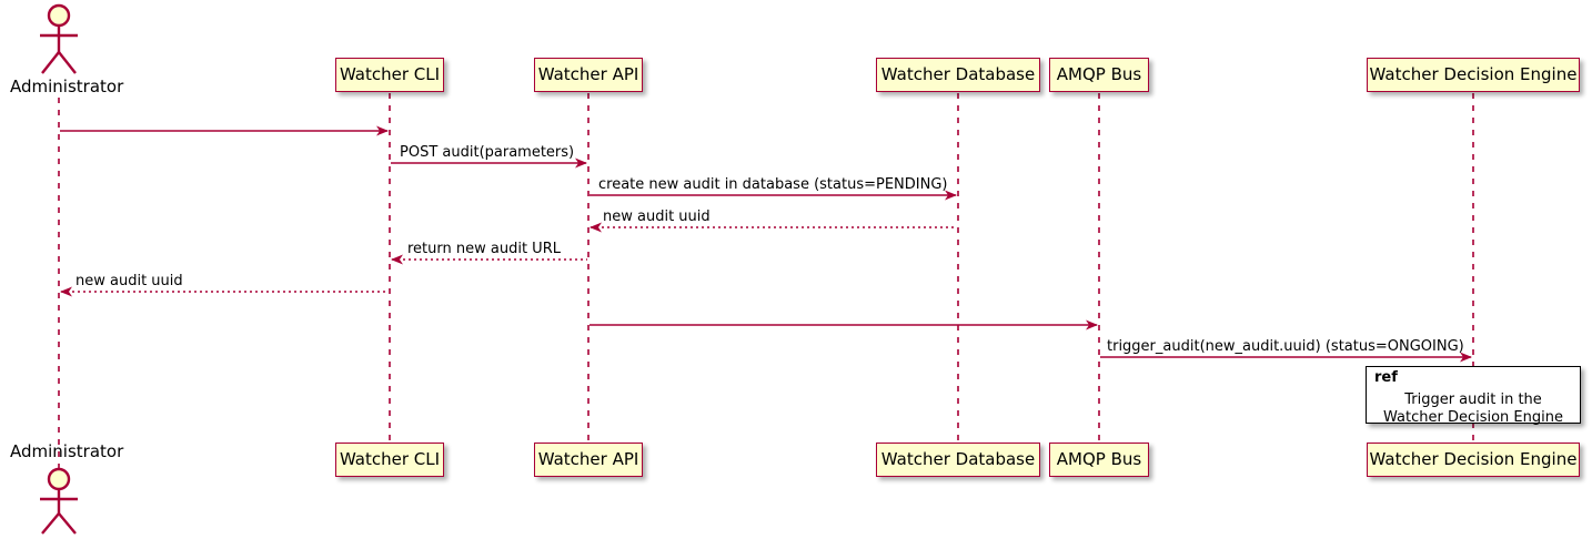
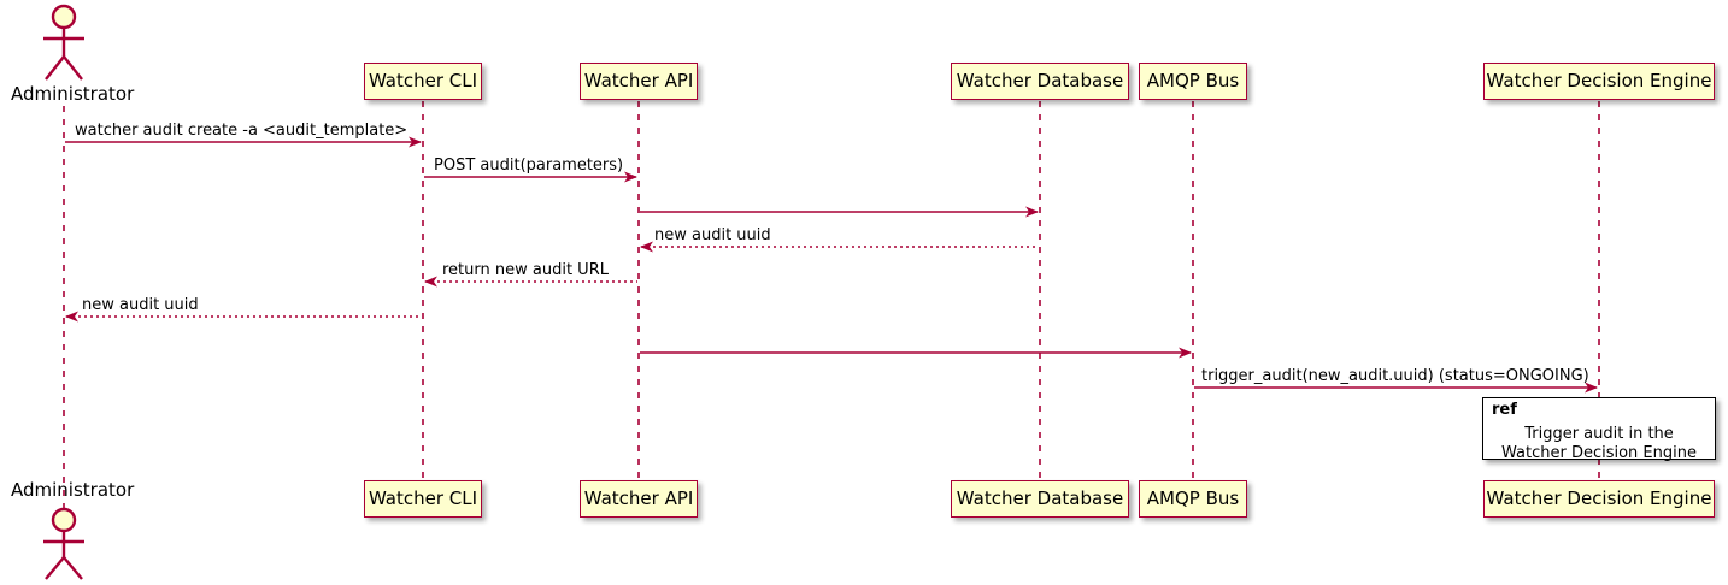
  Watcher CLI
  Watcher API
  Watcher Database
  AMQP Bus
  Watcher Decision Engine
  Watcher CLI
  Watcher API
  Watcher Database
  AMQP Bus
  Watcher Decision Engine
  Administrator
  Administrator
+ watcher audit create -a <audit_template>
  POST audit(parameters)
- create new audit in database (status=PENDING)
  new audit uuid
  return new audit URL
  new audit uuid
  trigger_audit(new_audit.uuid) (status=ONGOING)
  ref
  Trigger audit in the
  Watcher Decision Engine
